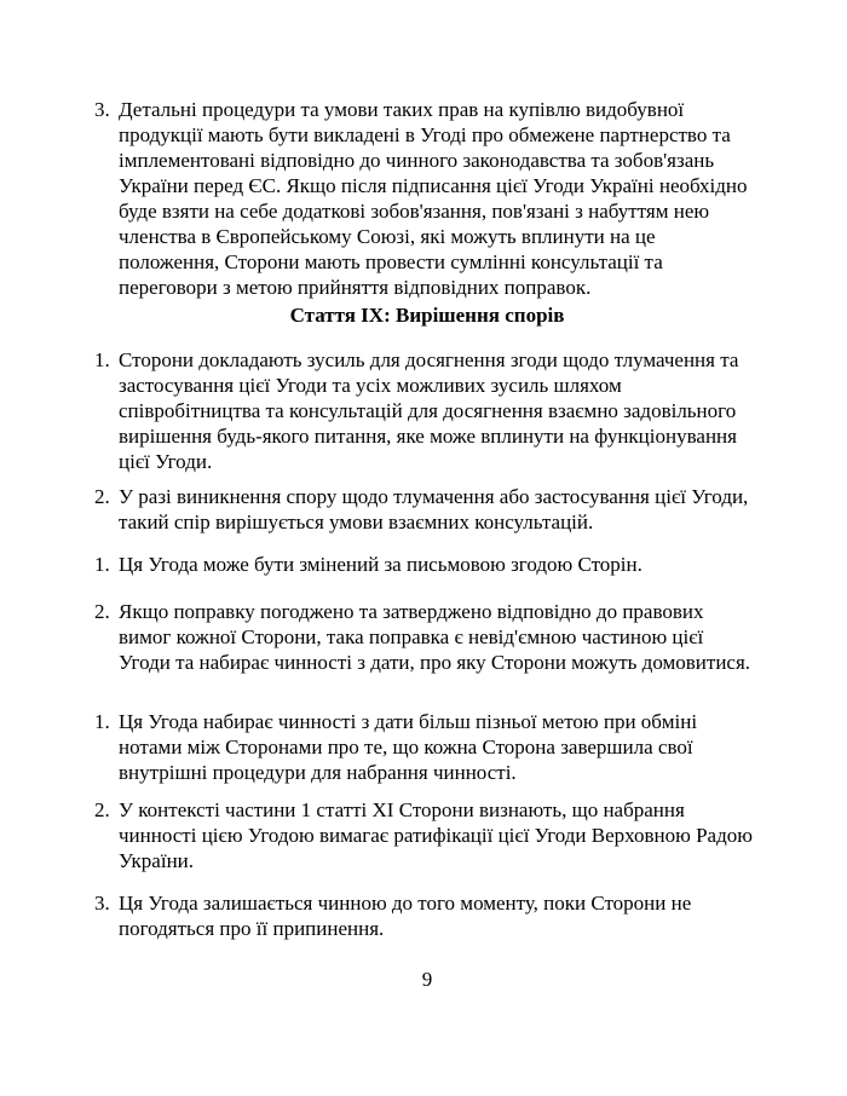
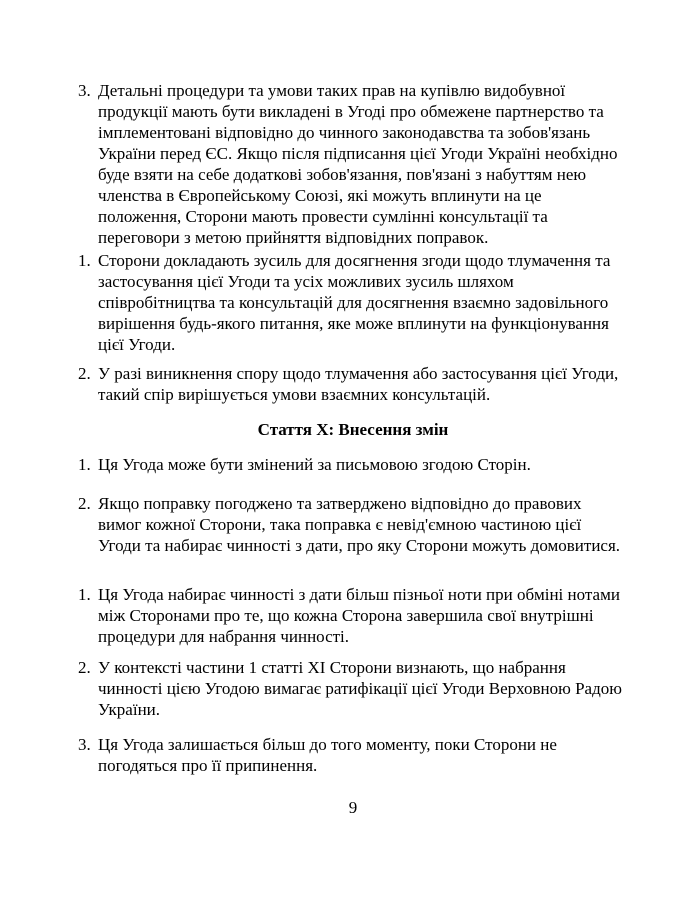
  3.
  Детальні процедури та умови таких прав на купівлю видобувної продукції мають бути викладені в Угоді про обмежене партнерство та імплементовані відповідно до чинного законодавства та зобов'язань України перед ЄС. Якщо після підписання цієї Угоди Україні необхідно буде взяти на себе додаткові зобов'язання, пов'язані з набуттям нею членства в Європейському Союзі, які можуть вплинути на це положення, Сторони мають провести сумлінні консультації та переговори з метою прийняття відповідних поправок.
- Стаття IX: Вирішення спорів
  1.
  Сторони докладають зусиль для досягнення згоди щодо тлумачення та застосування цієї Угоди та усіх можливих зусиль шляхом співробітництва та консультацій для досягнення взаємно задовільного вирішення будь-якого питання, яке може вплинути на функціонування цієї Угоди.
  2.
  У разі виникнення спору щодо тлумачення або застосування цієї Угоди, такий спір вирішується умови взаємних консультацій.
+ Стаття X: Внесення змін
  1.
  Ця Угода може бути змінений за письмовою згодою Сторін.
  2.
  Якщо поправку погоджено та затверджено відповідно до правових вимог кожної Сторони, така поправка є невід'ємною частиною цієї Угоди та набирає чинності з дати, про яку Сторони можуть домовитися.
  1.
- Ця Угода набирає чинності з дати більш пізньої метою при обміні нотами між Сторонами про те, що кожна Сторона завершила свої внутрішні процедури для набрання чинності.
+ Ця Угода набирає чинності з дати більш пізньої ноти при обміні нотами між Сторонами про те, що кожна Сторона завершила свої внутрішні процедури для набрання чинності.
  2.
  У контексті частини 1 статті XI Сторони визнають, що набрання чинності цією Угодою вимагає ратифікації цієї Угоди Верховною Радою України.
  3.
- Ця Угода залишається чинною до того моменту, поки Сторони не погодяться про її припинення.
+ Ця Угода залишається більш до того моменту, поки Сторони не погодяться про її припинення.
  9
